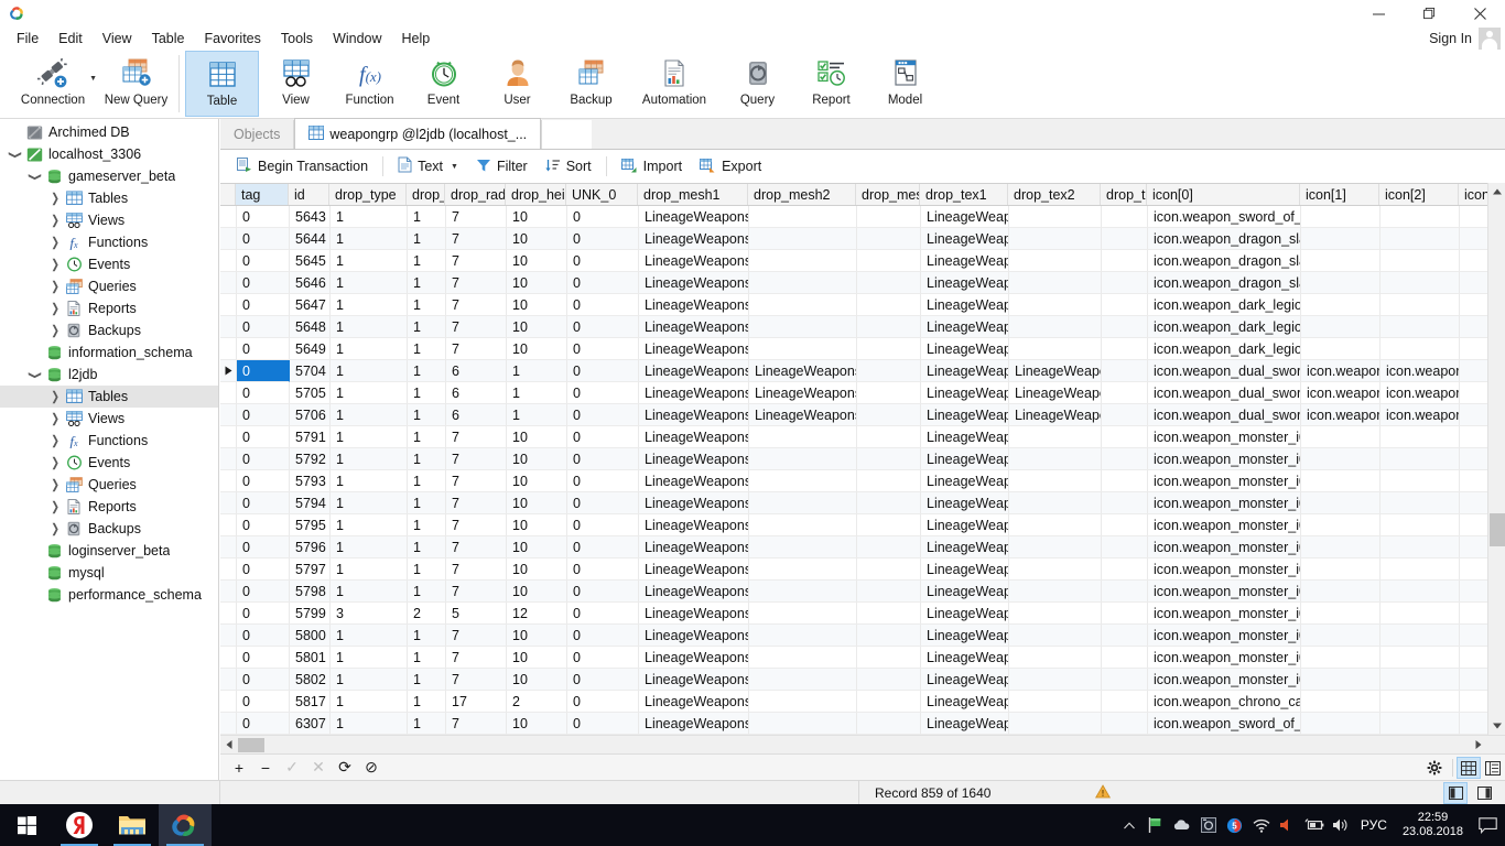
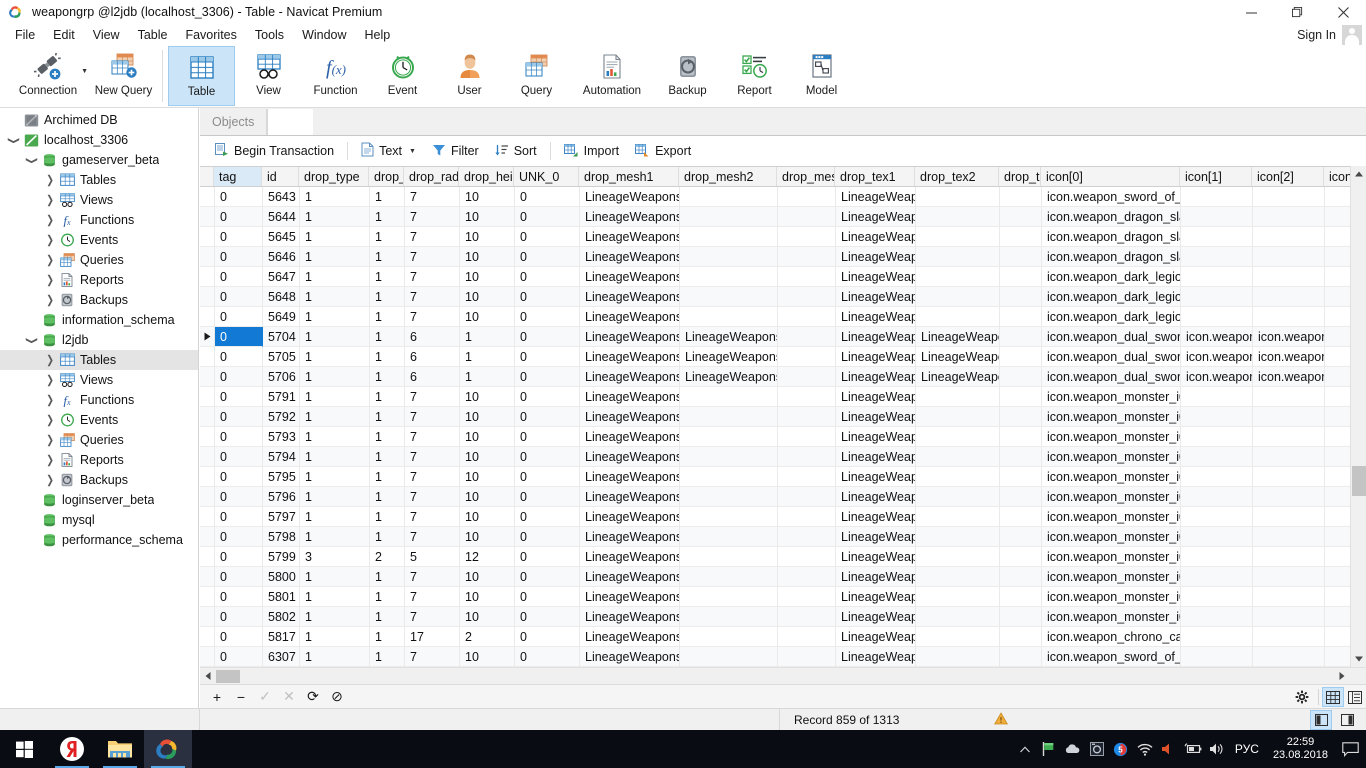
+ weapongrp @l2jdb (localhost_3306) - Table - Navicat Premium
  File
  Edit
  View
  Table
  Favorites
  Tools
  Window
  Help
  Sign In
  Connection
  New Query
  Table
  View
  f(x)
  Function
  Event
  User
- Backup
+ Query
  Automation
- Query
+ Backup
  Report
  Model
  Archimed DB
  localhost_3306
  gameserver_beta
  ❯
  Tables
  ❯
  Views
  ❯
  fx
  Functions
  ❯
  Events
  ❯
  Queries
  ❯
  Reports
  ❯
  Backups
  information_schema
  l2jdb
  ❯
  Tables
  ❯
  Views
  ❯
  fx
  Functions
  ❯
  Events
  ❯
  Queries
  ❯
  Reports
  ❯
  Backups
  loginserver_beta
  mysql
  performance_schema
  Objects
- weapongrp @l2jdb (localhost_...
  Begin Transaction
  Text
  Filter
  Sort
  Import
  Export
  tag
  id
  drop_type
  drop_
  drop_rad
  drop_hei
  UNK_0
  drop_mesh1
  drop_mesh2
  drop_me
  drop_tex1
  drop_tex2
  drop_t
  icon[0]
  icon[1]
  icon[2]
  icon
  0
  5643
  1
  1
  7
  10
  0
  LineageWeapons
  LineageWeap
  icon.weapon_sword_of_
  0
  5644
  1
  1
  7
  10
  0
  LineageWeapons
  LineageWeap
  icon.weapon_dragon_sl
  0
  5645
  1
  1
  7
  10
  0
  LineageWeapons
  LineageWeap
  icon.weapon_dragon_sl
  0
  5646
  1
  1
  7
  10
  0
  LineageWeapons
  LineageWeap
  icon.weapon_dragon_sl
  0
  5647
  1
  1
  7
  10
  0
  LineageWeapons
  LineageWeap
  icon.weapon_dark_legio
  0
  5648
  1
  1
  7
  10
  0
  LineageWeapons
  LineageWeap
  icon.weapon_dark_legio
  0
  5649
  1
  1
  7
  10
  0
  LineageWeapons
  LineageWeap
  icon.weapon_dark_legio
  0
  5704
  1
  1
  6
  1
  0
  LineageWeapons
  LineageWeapon
  LineageWeap
  LineageWeap
  icon.weapon_dual_swor
  icon.weapor
  icon.weapor
  0
  5705
  1
  1
  6
  1
  0
  LineageWeapons
  LineageWeapon
  LineageWeap
  LineageWeap
  icon.weapon_dual_swor
  icon.weapor
  icon.weapor
  0
  5706
  1
  1
  6
  1
  0
  LineageWeapons
  LineageWeapon
  LineageWeap
  LineageWeap
  icon.weapon_dual_swor
  icon.weapor
  icon.weapor
  0
  5791
  1
  1
  7
  10
  0
  LineageWeapons
  LineageWeap
  icon.weapon_monster_i
  0
  5792
  1
  1
  7
  10
  0
  LineageWeapons
  LineageWeap
  icon.weapon_monster_i
  0
  5793
  1
  1
  7
  10
  0
  LineageWeapons
  LineageWeap
  icon.weapon_monster_i
  0
  5794
  1
  1
  7
  10
  0
  LineageWeapons
  LineageWeap
  icon.weapon_monster_i
  0
  5795
  1
  1
  7
  10
  0
  LineageWeapons
  LineageWeap
  icon.weapon_monster_i
  0
  5796
  1
  1
  7
  10
  0
  LineageWeapons
  LineageWeap
  icon.weapon_monster_i
  0
  5797
  1
  1
  7
  10
  0
  LineageWeapons
  LineageWeap
  icon.weapon_monster_i
  0
  5798
  1
  1
  7
  10
  0
  LineageWeapons
  LineageWeap
  icon.weapon_monster_i
  0
  5799
  3
  2
  5
  12
  0
  LineageWeapons
  LineageWeap
  icon.weapon_monster_i
  0
  5800
  1
  1
  7
  10
  0
  LineageWeapons
  LineageWeap
  icon.weapon_monster_i
  0
  5801
  1
  1
  7
  10
  0
  LineageWeapons
  LineageWeap
  icon.weapon_monster_i
  0
  5802
  1
  1
  7
  10
  0
  LineageWeapons
  LineageWeap
  icon.weapon_monster_i
  0
  5817
  1
  1
  17
  2
  0
  LineageWeapons
  LineageWeap
  icon.weapon_chrono_ca
  0
  6307
  1
  1
  7
  10
  0
  LineageWeapons
  LineageWeap
  icon.weapon_sword_of_
  +
  −
  ✓
  ✕
  ⟳
  ⊘
- Record 859 of 1640
+ Record 859 of 1313
  5
  РУС
  22:59
  23.08.2018
